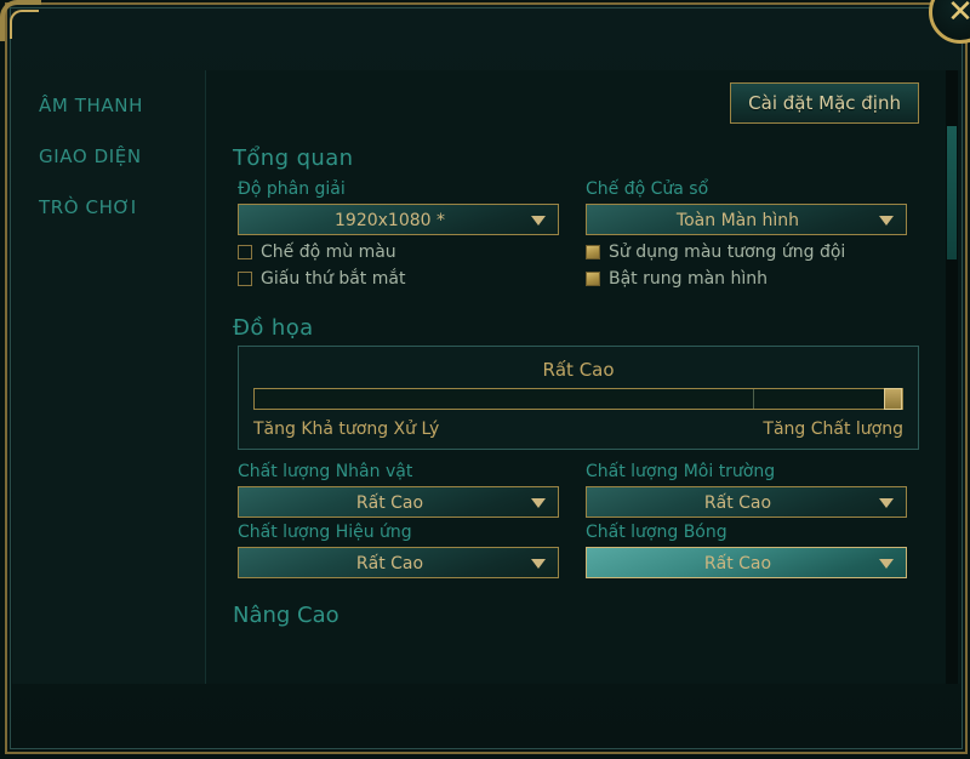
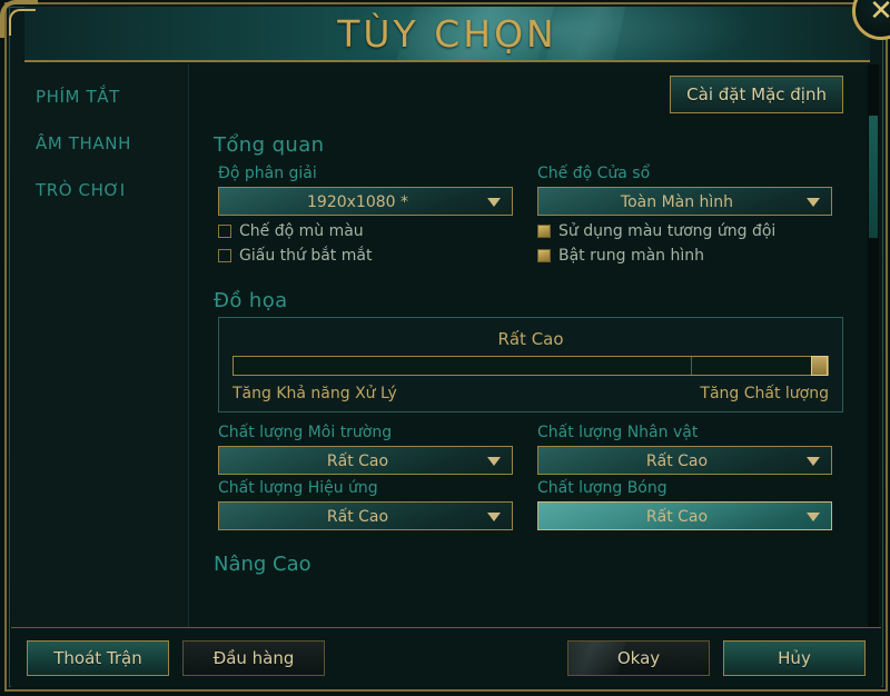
+ TÙY CHỌN
  ✕
+ PHÍM TẮT
  ÂM THANH
- GIAO DIỆN
  TRÒ CHƠI
  Cài đặt Mặc định
  Tổng quan
  Độ phân giải
  1920x1080 *
  Chế độ mù màu
  Giấu thứ bắt mắt
  Chế độ Cửa sổ
  Toàn Màn hình
  Sử dụng màu tương ứng đội
  Bật rung màn hình
  Đồ họa
  Rất Cao
- Tăng Khả tương Xử Lý
+ Tăng Khả năng Xử Lý
  Tăng Chất lượng
- Chất lượng Nhân vật
+ Chất lượng Môi trường
  Rất Cao
  Chất lượng Hiệu ứng
  Rất Cao
- Chất lượng Môi trường
+ Chất lượng Nhân vật
  Rất Cao
  Chất lượng Bóng
  Rất Cao
  Nâng Cao
+ Thoát Trận
+ Đầu hàng
+ Okay
+ Hủy
